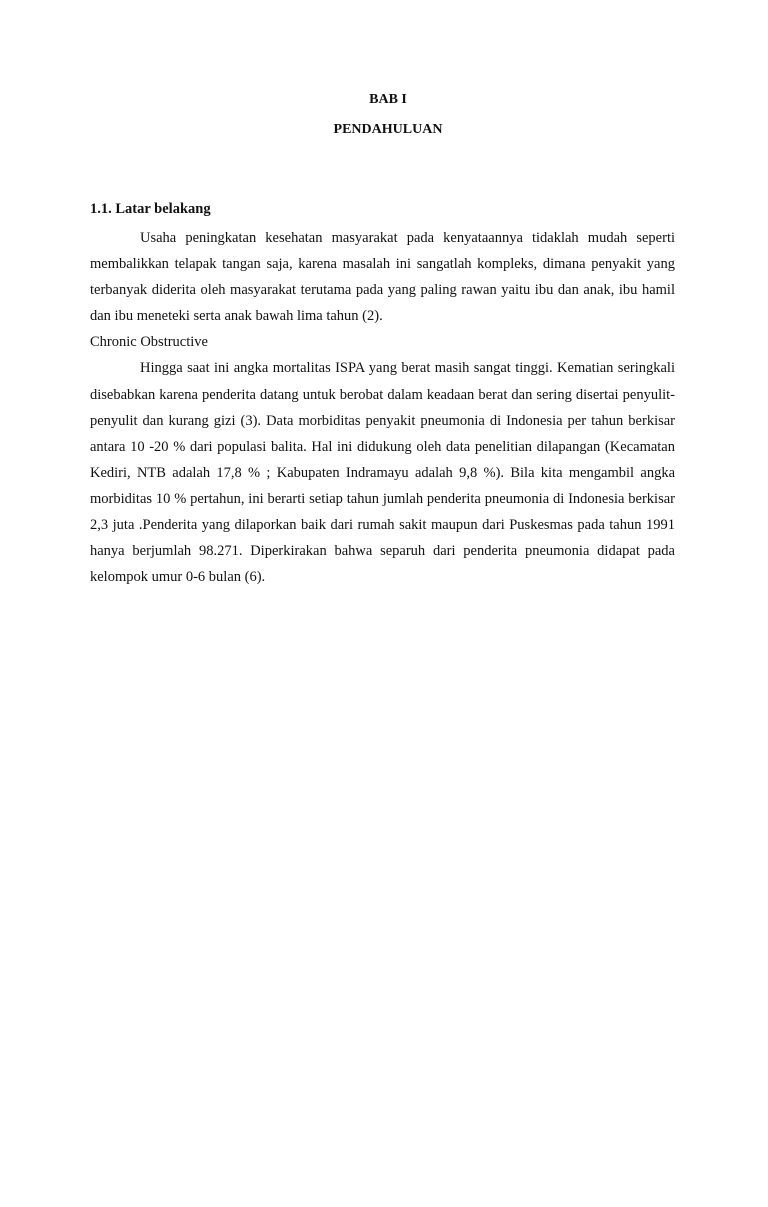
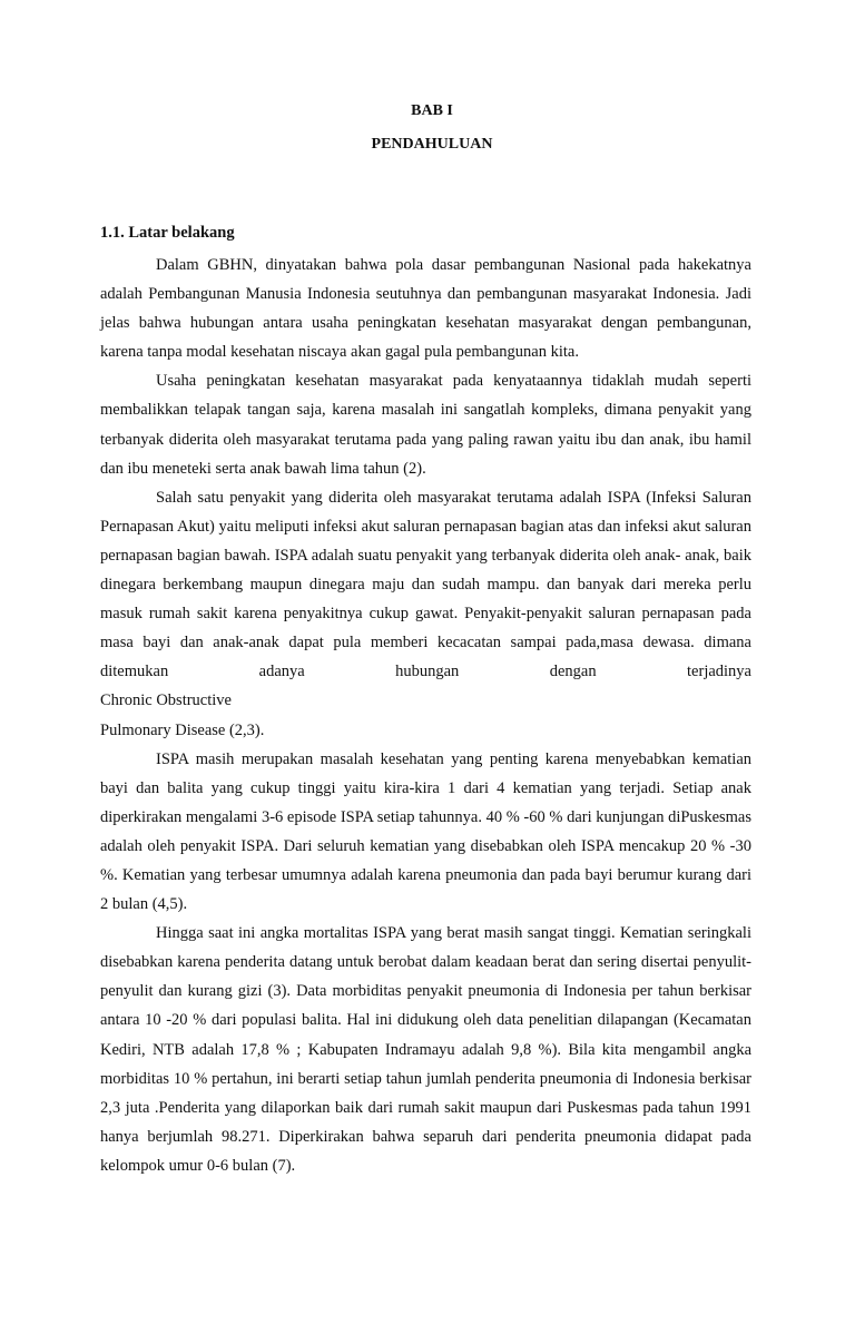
  BAB I
  PENDAHULUAN
  1.1. Latar belakang
+ Dalam GBHN, dinyatakan bahwa pola dasar pembangunan Nasional pada hakekatnya adalah Pembangunan Manusia Indonesia seutuhnya dan pembangunan masyarakat Indonesia. Jadi jelas bahwa hubungan antara usaha peningkatan kesehatan masyarakat dengan pembangunan, karena tanpa modal kesehatan niscaya akan gagal pula pembangunan kita.
  Usaha peningkatan kesehatan masyarakat pada kenyataannya tidaklah mudah seperti membalikkan telapak tangan saja, karena masalah ini sangatlah kompleks, dimana penyakit yang terbanyak diderita oleh masyarakat terutama pada yang paling rawan yaitu ibu dan anak, ibu hamil dan ibu meneteki serta anak bawah lima tahun (2).
+ Salah satu penyakit yang diderita oleh masyarakat terutama adalah ISPA (Infeksi Saluran Pernapasan Akut) yaitu meliputi infeksi akut saluran pernapasan bagian atas dan infeksi akut saluran pernapasan bagian bawah. ISPA adalah suatu penyakit yang terbanyak diderita oleh anak- anak, baik dinegara berkembang maupun dinegara maju dan sudah mampu. dan banyak dari mereka perlu masuk rumah sakit karena penyakitnya cukup gawat. Penyakit-penyakit saluran pernapasan pada masa bayi dan anak-anak dapat pula memberi kecacatan sampai pada,masa dewasa. dimana ditemukan adanya hubungan dengan terjadinya
  Chronic Obstructive
+ Pulmonary Disease (2,3).
+ ISPA masih merupakan masalah kesehatan yang penting karena menyebabkan kematian bayi dan balita yang cukup tinggi yaitu kira-kira 1 dari 4 kematian yang terjadi. Setiap anak diperkirakan mengalami 3-6 episode ISPA setiap tahunnya. 40 % -60 % dari kunjungan diPuskesmas adalah oleh penyakit ISPA. Dari seluruh kematian yang disebabkan oleh ISPA mencakup 20 % -30 %. Kematian yang terbesar umumnya adalah karena pneumonia dan pada bayi berumur kurang dari 2 bulan (4,5).
- Hingga saat ini angka mortalitas ISPA yang berat masih sangat tinggi. Kematian seringkali disebabkan karena penderita datang untuk berobat dalam keadaan berat dan sering disertai penyulit-penyulit dan kurang gizi (3). Data morbiditas penyakit pneumonia di Indonesia per tahun berkisar antara 10 -20 % dari populasi balita. Hal ini didukung oleh data penelitian dilapangan (Kecamatan Kediri, NTB adalah 17,8 % ; Kabupaten Indramayu adalah 9,8 %). Bila kita mengambil angka morbiditas 10 % pertahun, ini berarti setiap tahun jumlah penderita pneumonia di Indonesia berkisar 2,3 juta .Penderita yang dilaporkan baik dari rumah sakit maupun dari Puskesmas pada tahun 1991 hanya berjumlah 98.271. Diperkirakan bahwa separuh dari penderita pneumonia didapat pada kelompok umur 0-6 bulan (6).
+ Hingga saat ini angka mortalitas ISPA yang berat masih sangat tinggi. Kematian seringkali disebabkan karena penderita datang untuk berobat dalam keadaan berat dan sering disertai penyulit-penyulit dan kurang gizi (3). Data morbiditas penyakit pneumonia di Indonesia per tahun berkisar antara 10 -20 % dari populasi balita. Hal ini didukung oleh data penelitian dilapangan (Kecamatan Kediri, NTB adalah 17,8 % ; Kabupaten Indramayu adalah 9,8 %). Bila kita mengambil angka morbiditas 10 % pertahun, ini berarti setiap tahun jumlah penderita pneumonia di Indonesia berkisar 2,3 juta .Penderita yang dilaporkan baik dari rumah sakit maupun dari Puskesmas pada tahun 1991 hanya berjumlah 98.271. Diperkirakan bahwa separuh dari penderita pneumonia didapat pada kelompok umur 0-6 bulan (7).
